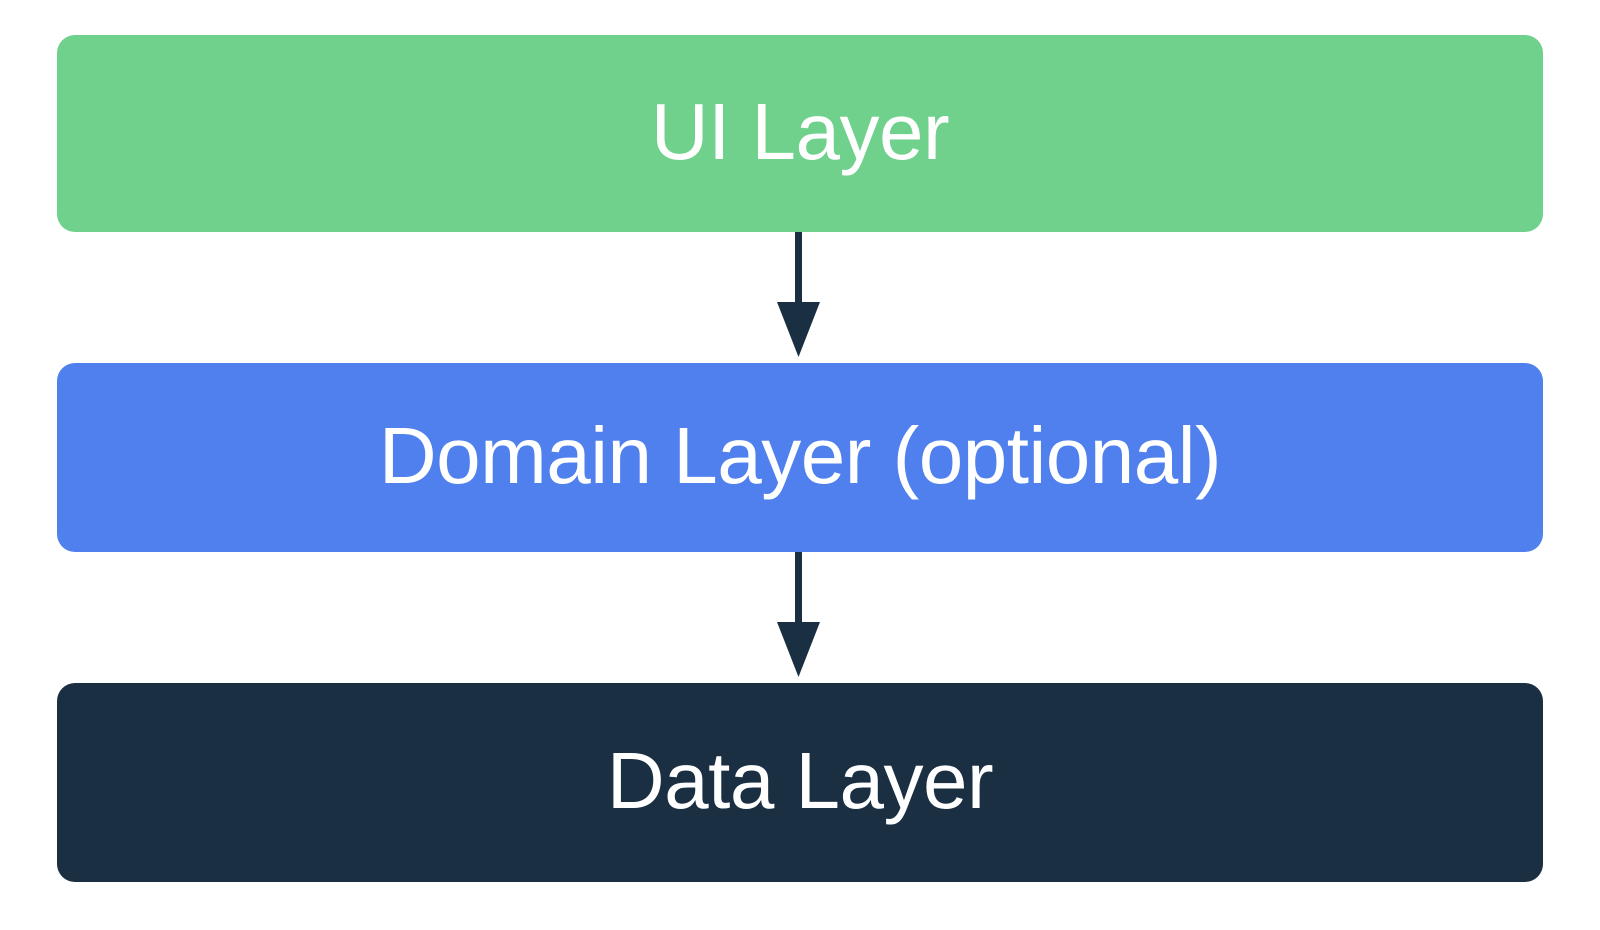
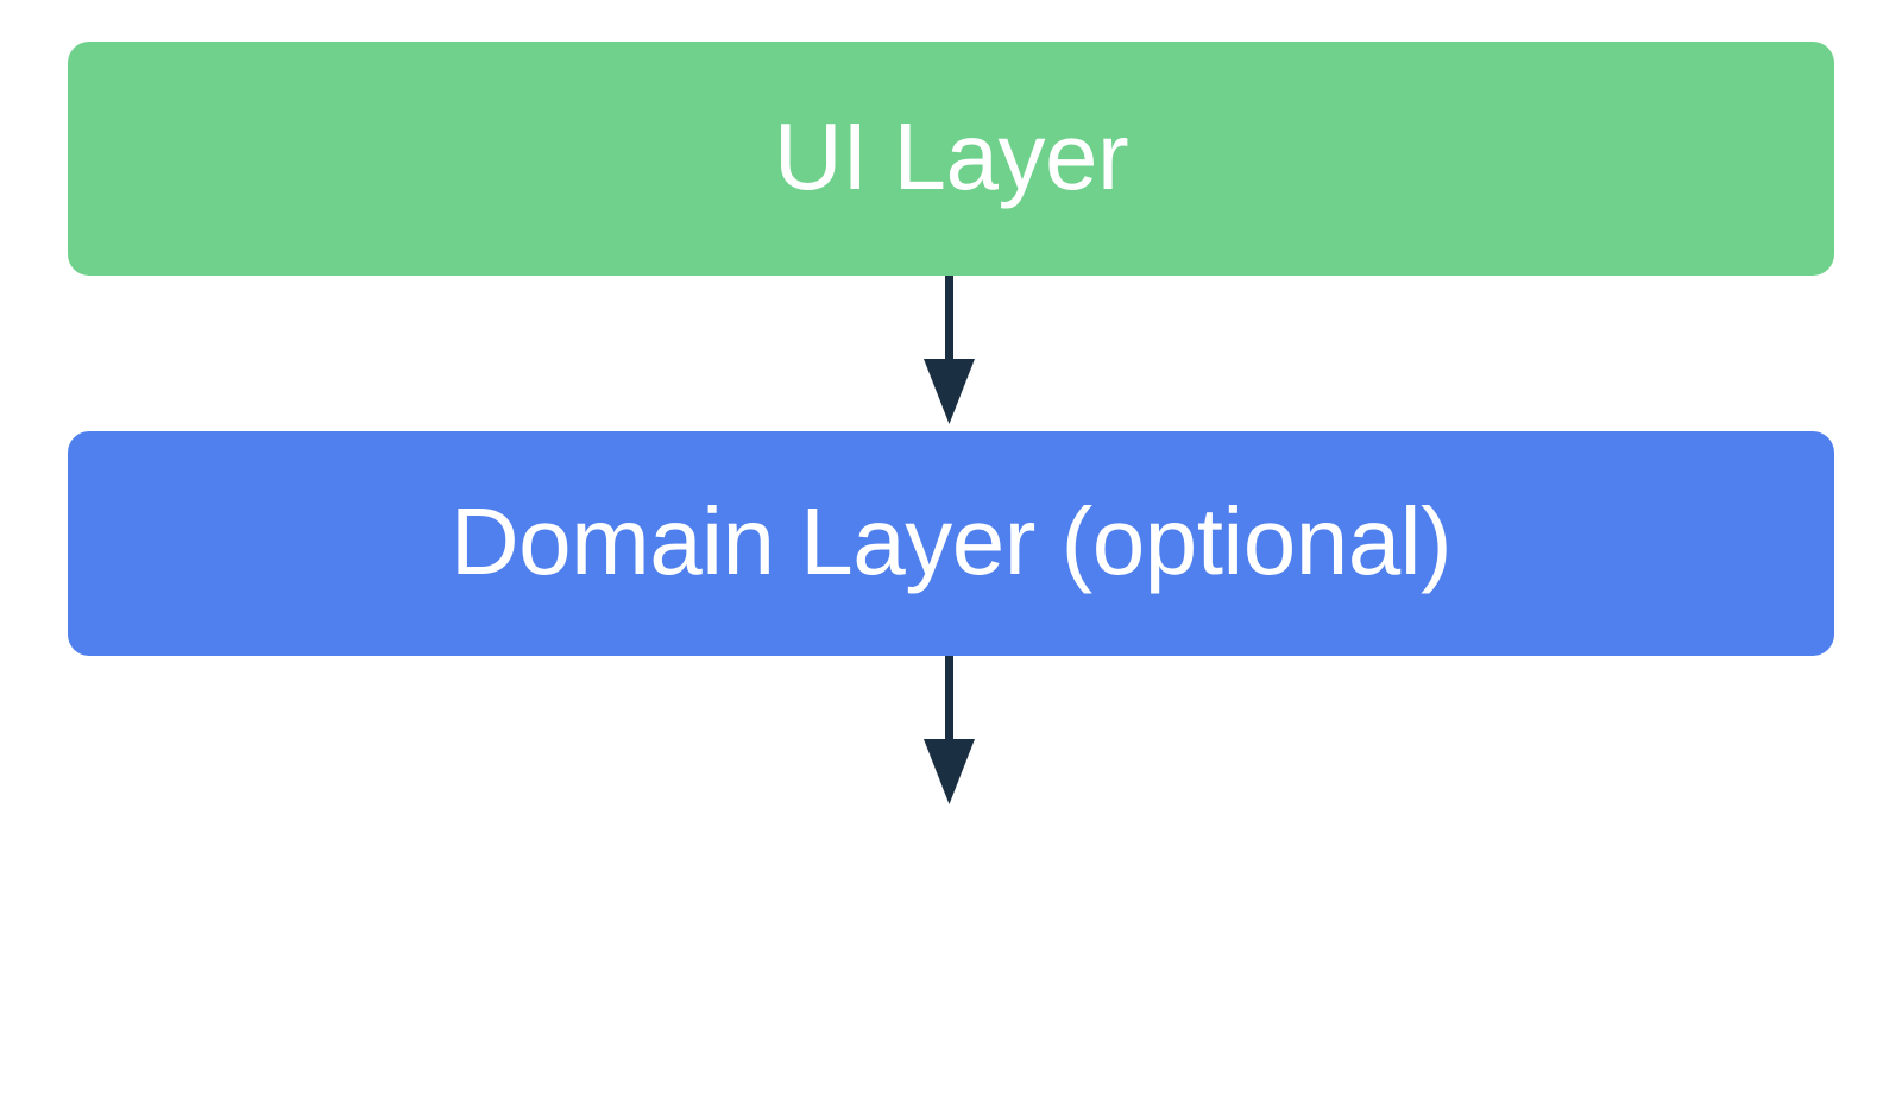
  UI Layer
  Domain Layer (optional)
- Data Layer
